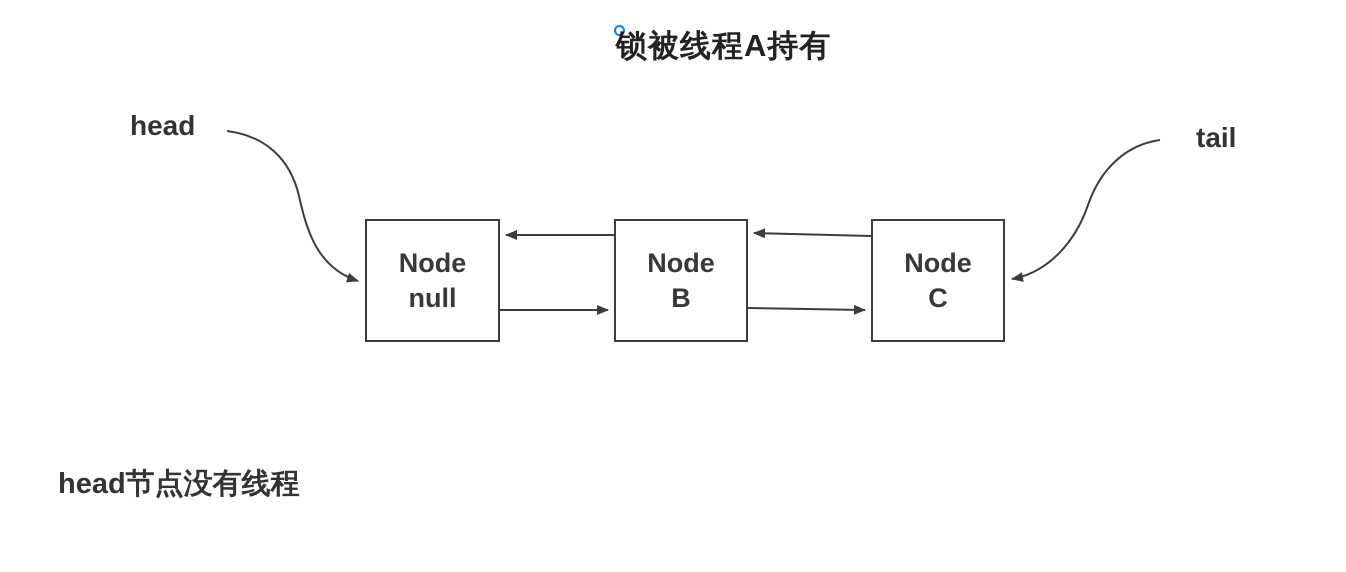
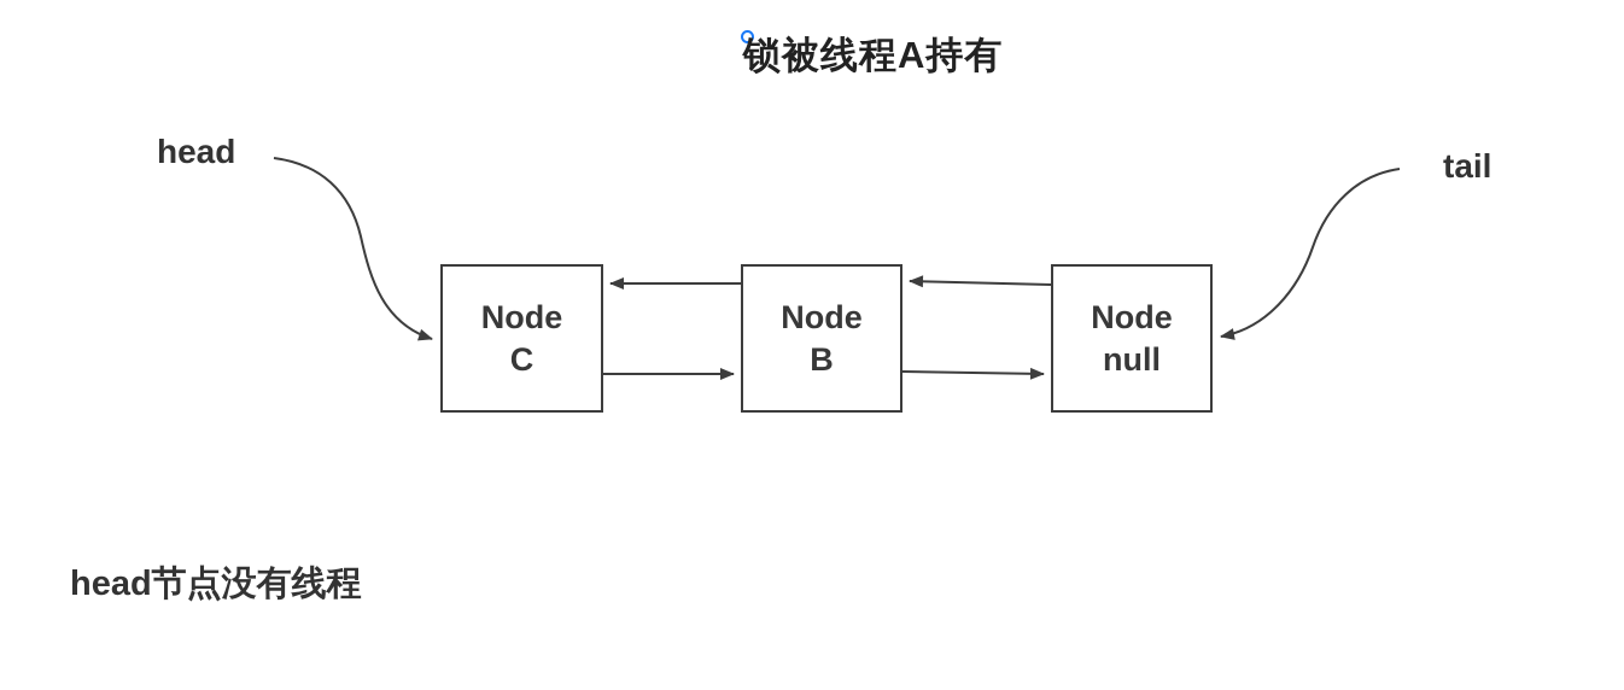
  锁被线程A持有
  head
  tail
  Node
- null
+ C
  Node
  B
  Node
- C
+ null
  head节点没有线程
